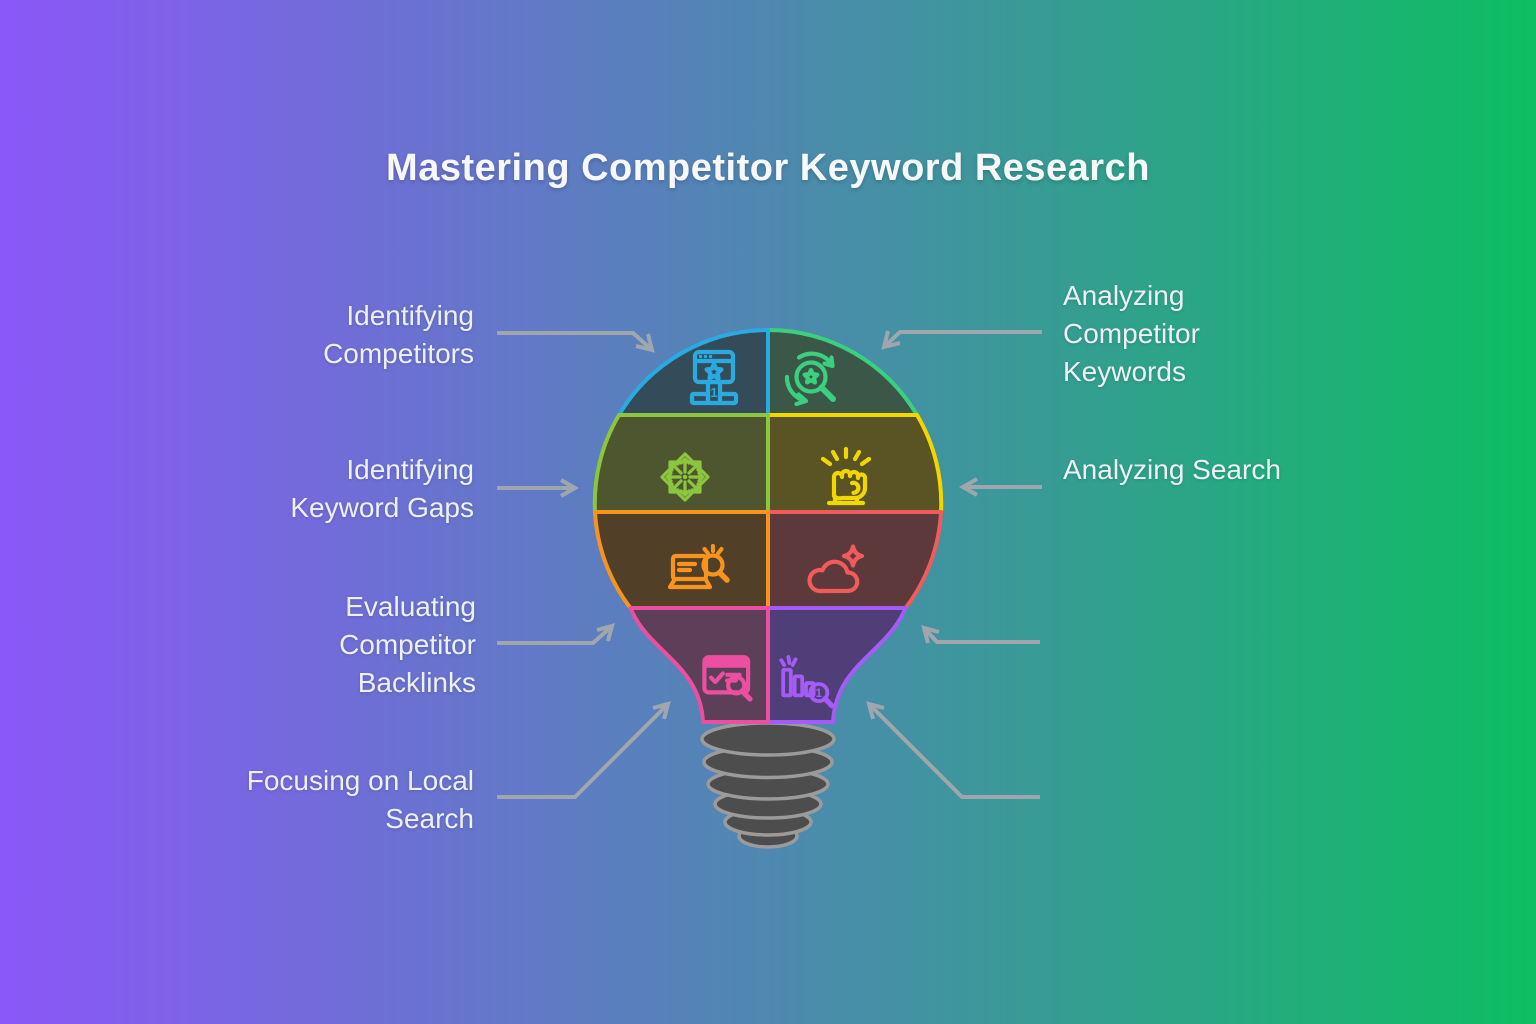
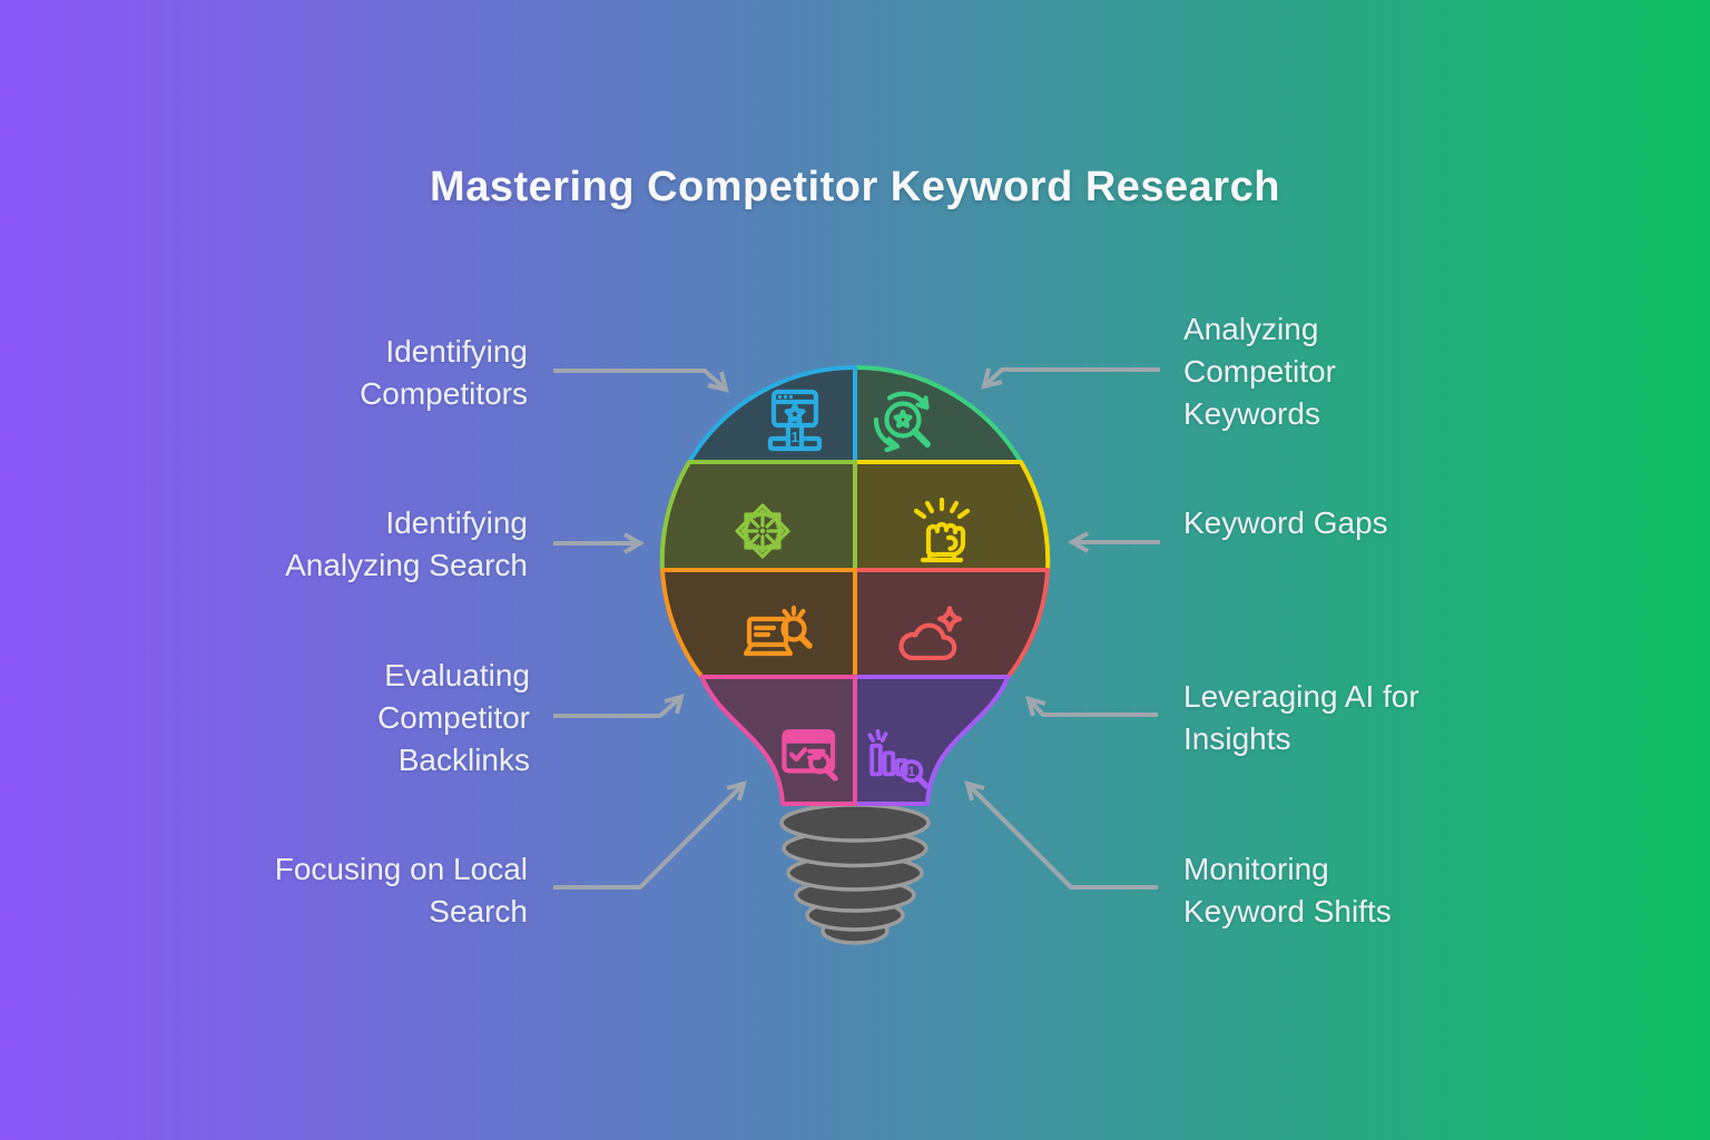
  Mastering Competitor Keyword Research
  Identifying
  Competitors
  Identifying
- Keyword Gaps
+ Analyzing Search
  Evaluating
  Competitor
  Backlinks
  Focusing on Local
  Search
  Analyzing
  Competitor
  Keywords
- Analyzing Search
+ Keyword Gaps
+ Leveraging AI for
+ Insights
+ Monitoring
+ Keyword Shifts
  1
  1
